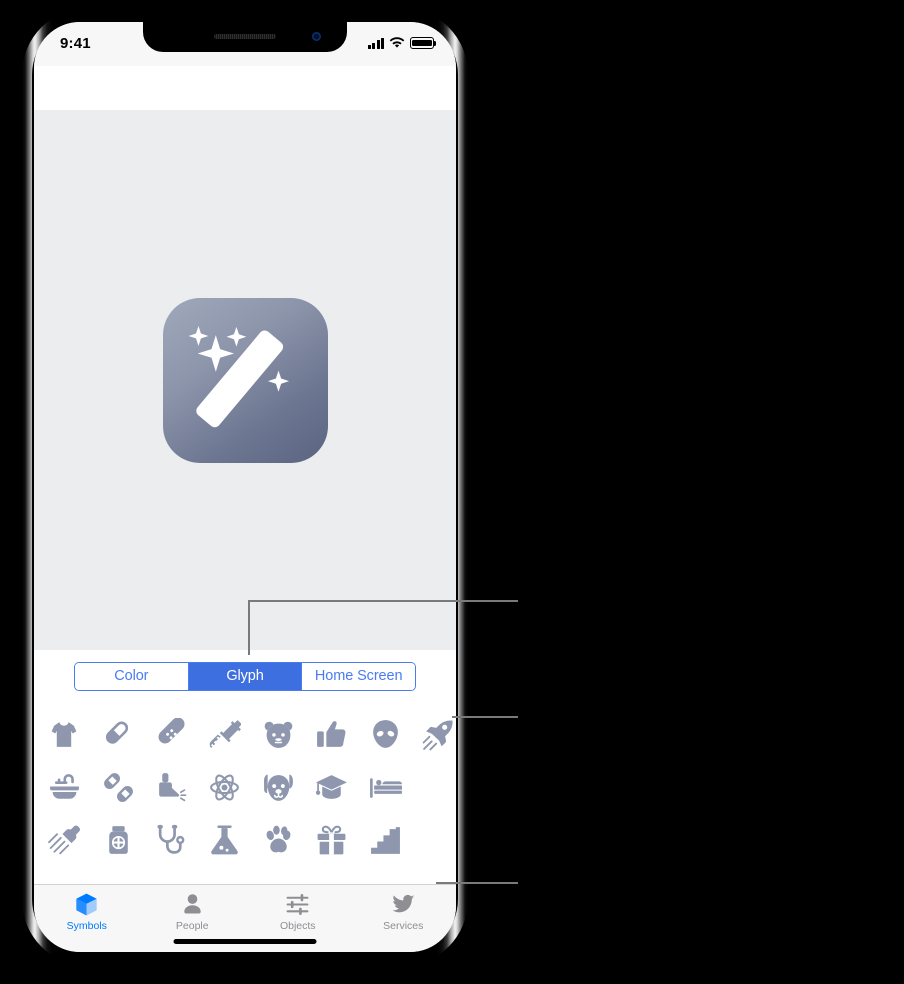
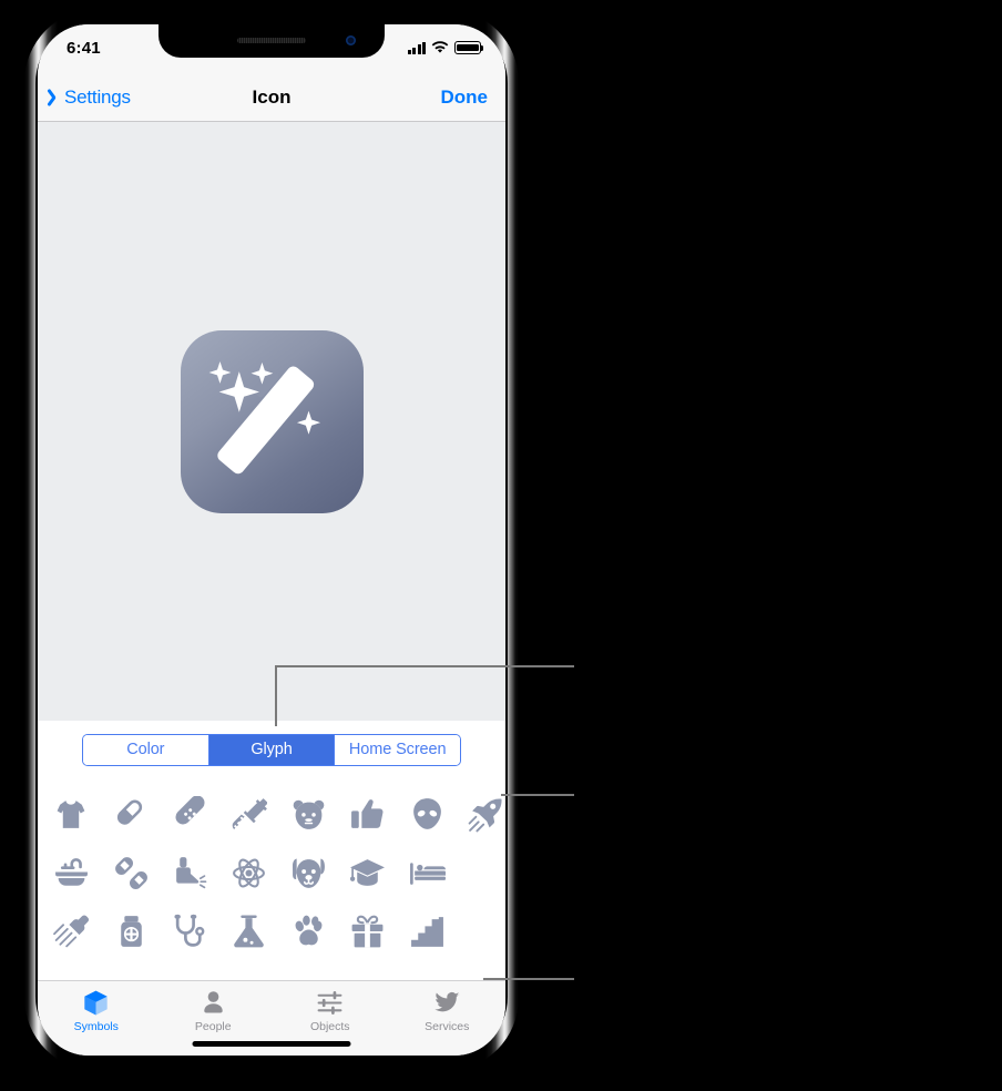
- 9:41
+ 6:41
+ Settings
+ Icon
+ Done
  Color
  Glyph
  Home Screen
  Symbols
  People
  Objects
  Services
